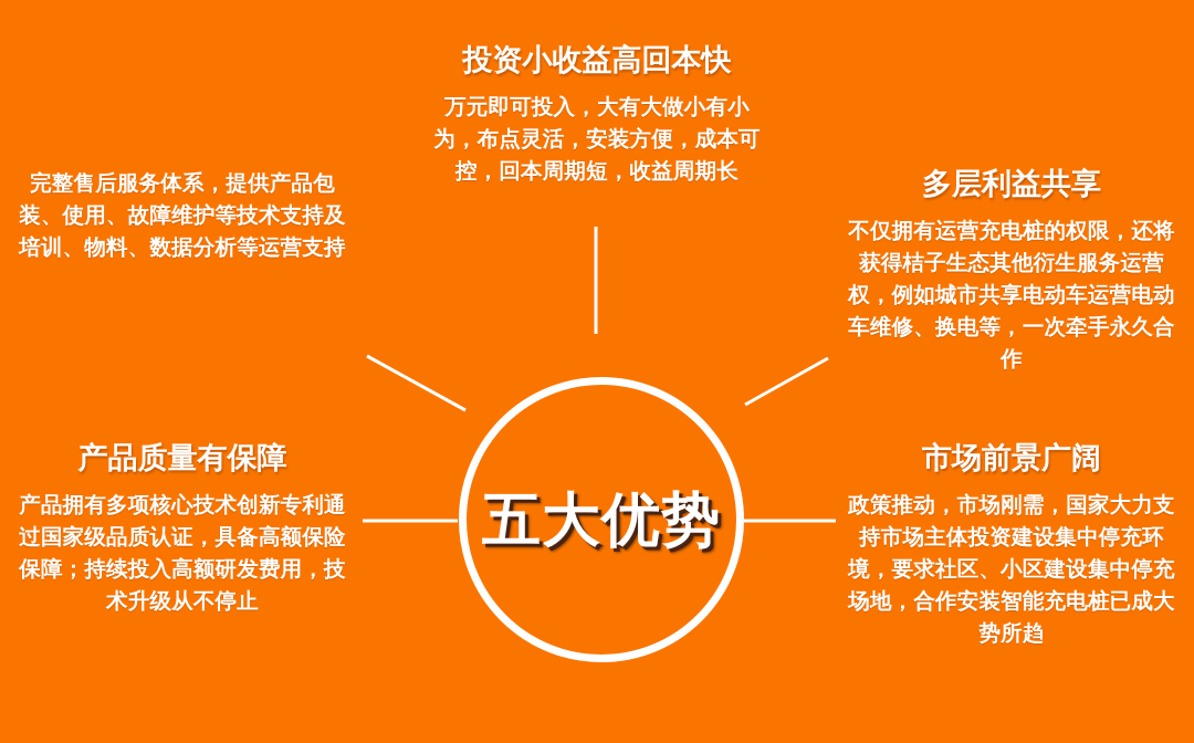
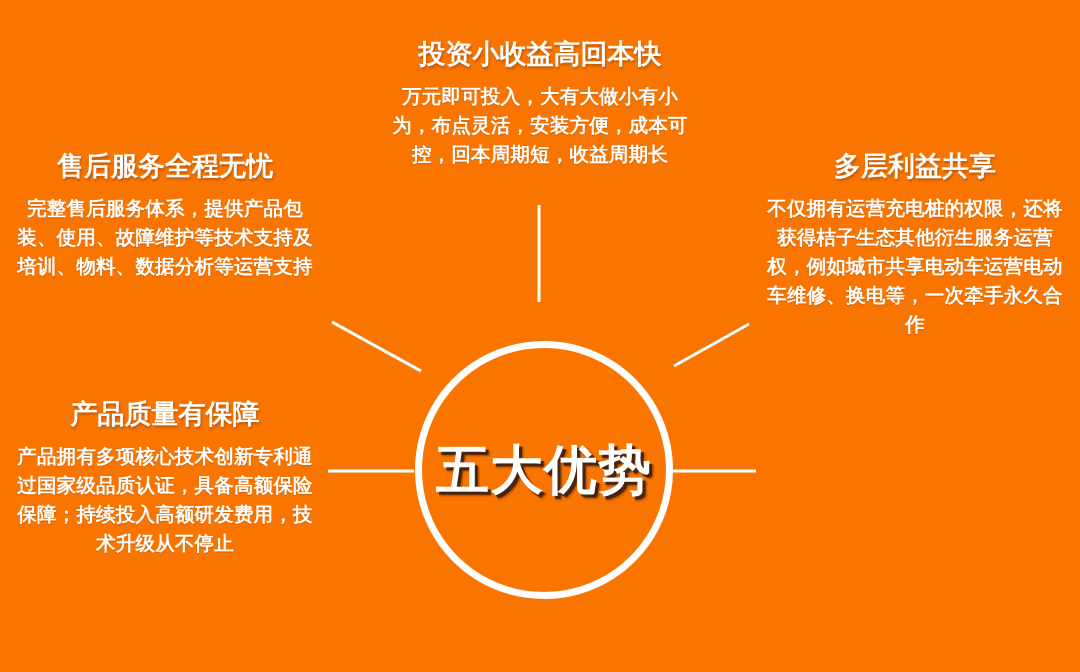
  五大优势
  投资小收益高回本快
  万元即可投入，大有大做小有小为，布点灵活，安装方便，成本可控，回本周期短，收益周期长
+ 售后服务全程无忧
  完整售后服务体系，提供产品包装、使用、故障维护等技术支持及培训、物料、数据分析等运营支持
  产品质量有保障
  产品拥有多项核心技术创新专利通过国家级品质认证，具备高额保险保障；持续投入高额研发费用，技术升级从不停止
  多层利益共享
  不仅拥有运营充电桩的权限，还将获得桔子生态其他衍生服务运营权，例如城市共享电动车运营电动车维修、换电等，一次牵手永久合作
- 市场前景广阔
- 政策推动，市场刚需，国家大力支持市场主体投资建设集中停充环境，要求社区、小区建设集中停充场地，合作安装智能充电桩已成大势所趋
